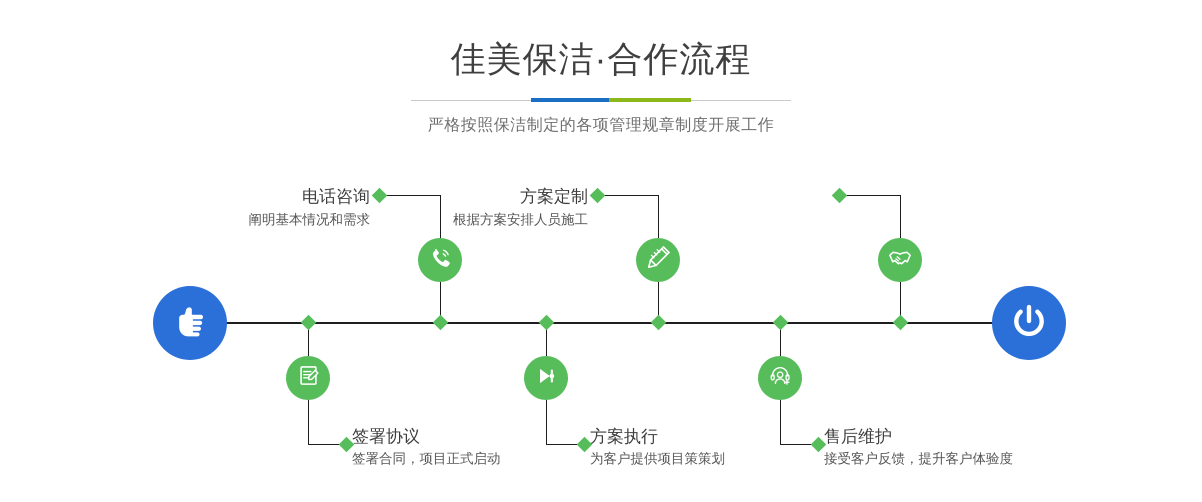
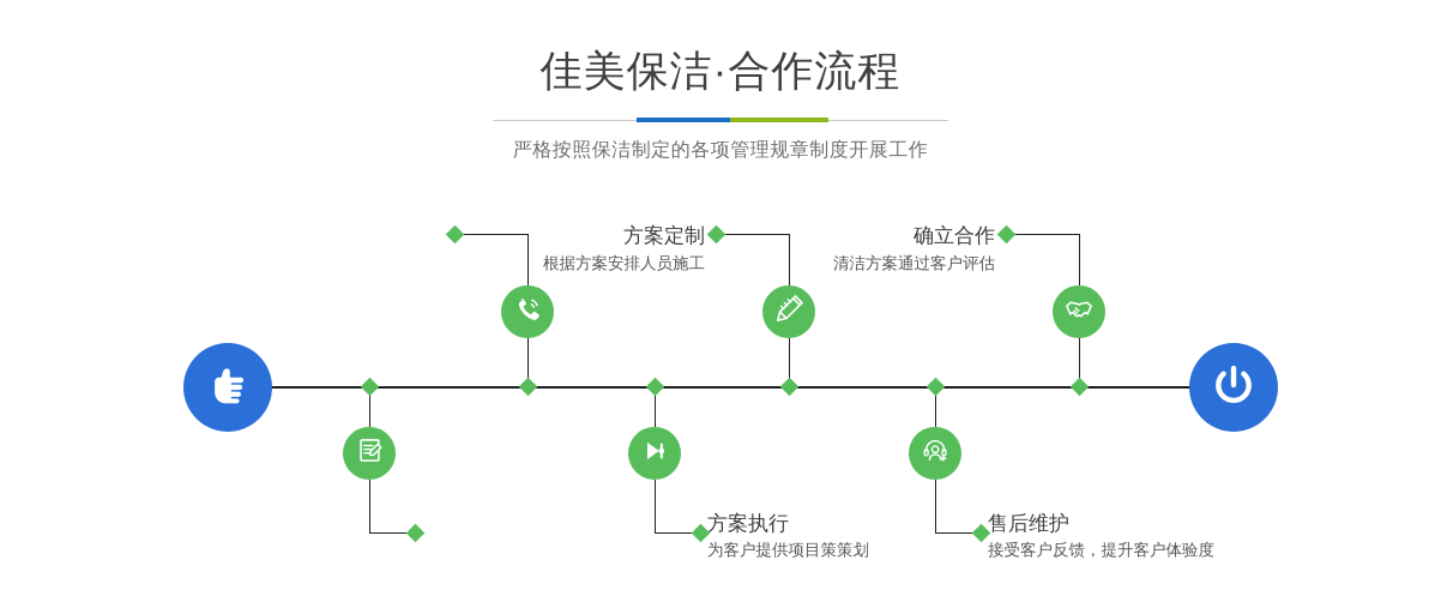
  佳美保洁·合作流程
  严格按照保洁制定的各项管理规章制度开展工作
- 电话咨询
- 阐明基本情况和需求
- 签署协议
- 签署合同，项目正式启动
  方案定制
  根据方案安排人员施工
  方案执行
  为客户提供项目策策划
+ 确立合作
+ 清洁方案通过客户评估
  售后维护
  接受客户反馈，提升客户体验度
